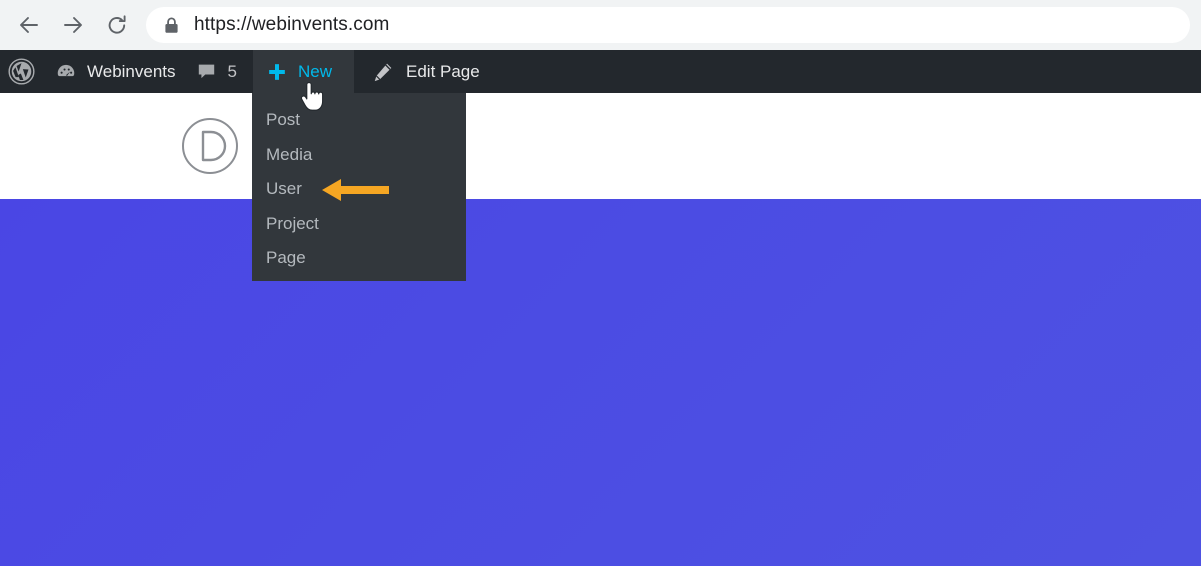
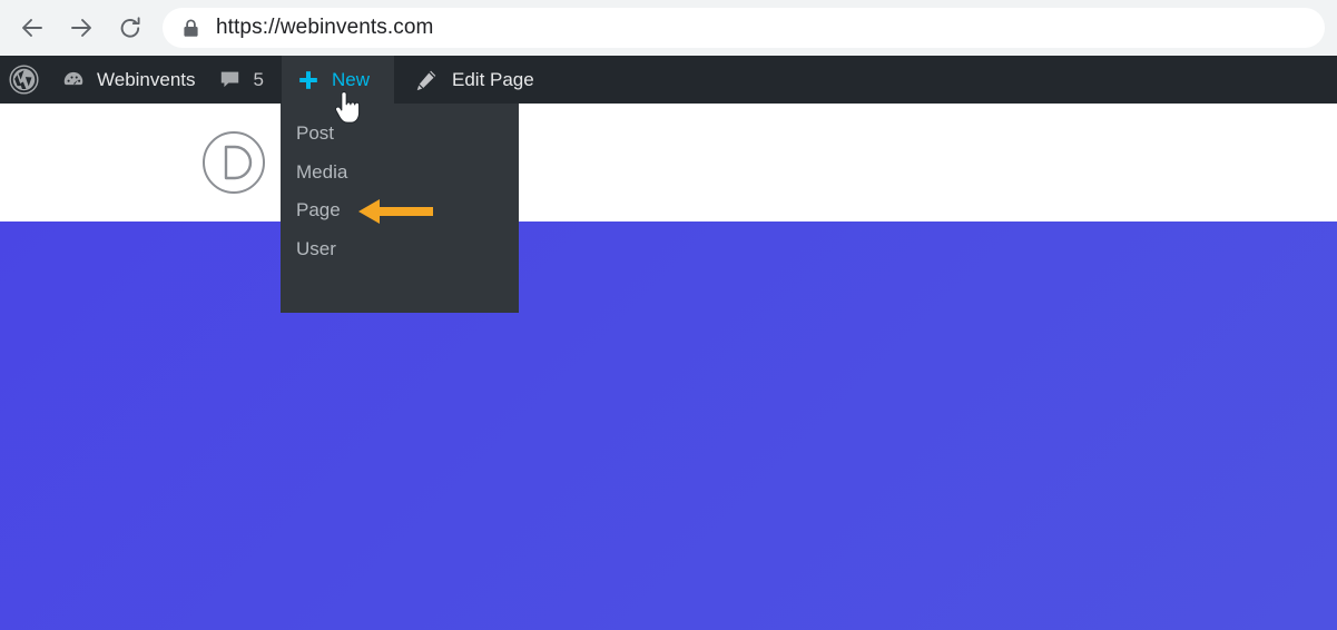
  https://webinvents.com
  Webinvents
  5
  New
  Edit Page
  Post
  Media
- User
+ Page
- Project
- Page
+ User
